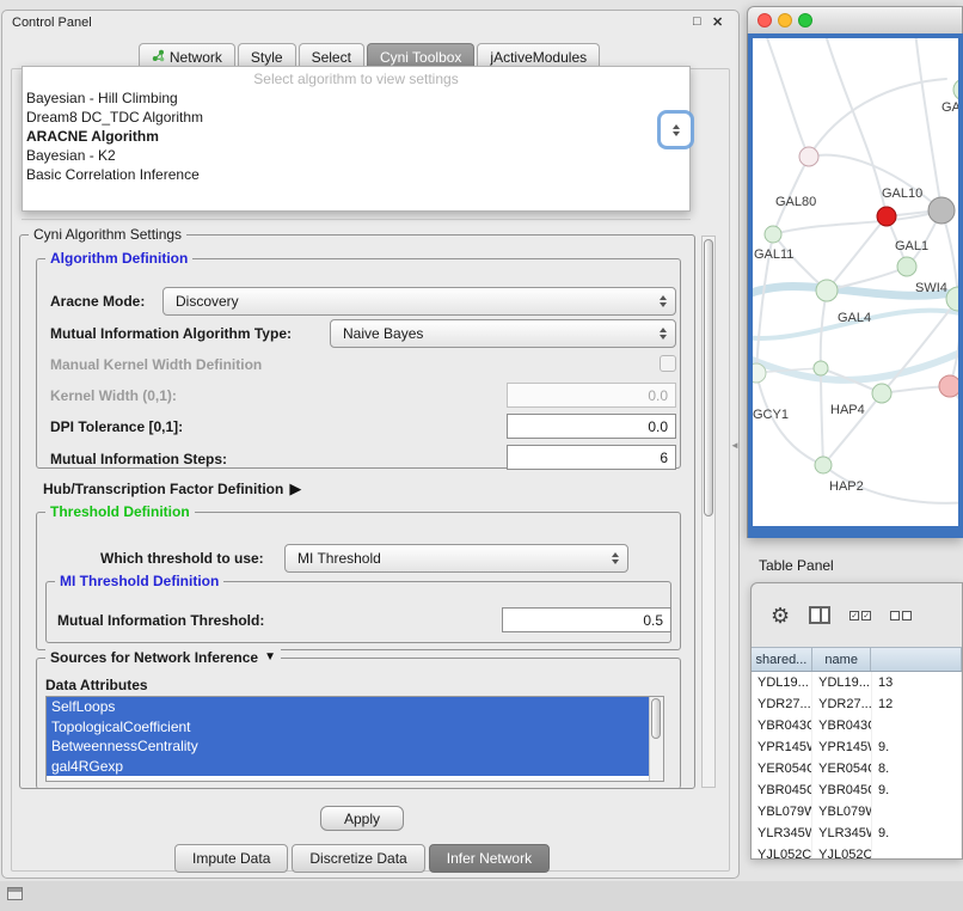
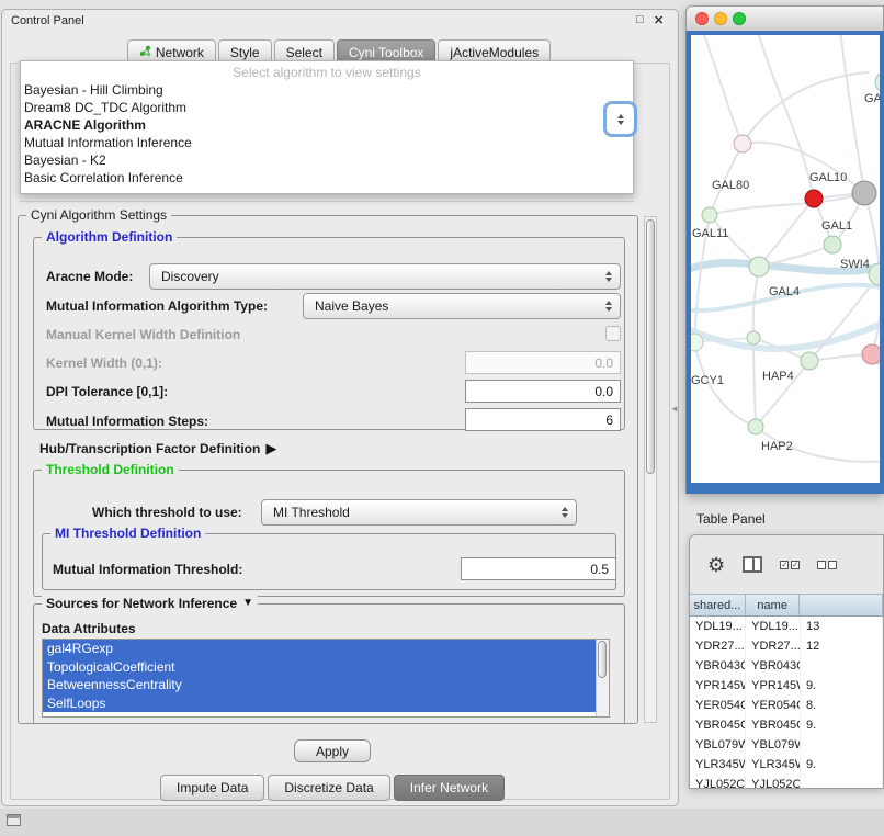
  Control Panel
  □
  ✕
  Network
  Style
  Select
  Cyni Toolbox
  jActiveModules
  Select algorithm to view settings
  Bayesian - Hill Climbing
  Dream8 DC_TDC Algorithm
  ARACNE Algorithm
+ Mutual Information Inference
  Bayesian - K2
  Basic Correlation Inference
  Cyni Algorithm Settings
  Algorithm Definition
  Aracne Mode:
  Discovery
  Mutual Information Algorithm Type:
  Naive Bayes
  Manual Kernel Width Definition
  Kernel Width (0,1):
  0.0
  DPI Tolerance [0,1]:
  0.0
  Mutual Information Steps:
  6
  Hub/Transcription Factor Definition
  ▶
  Threshold Definition
  Which threshold to use:
  MI Threshold
  MI Threshold Definition
  Mutual Information Threshold:
  0.5
  Sources for Network Inference
  ▼
  Data Attributes
- SelfLoops
+ gal4RGexp
  TopologicalCoefficient
  BetweennessCentrality
- gal4RGexp
+ SelfLoops
  Apply
  Impute Data
  Discretize Data
  Infer Network
  ◄
  GAL80
  GAL10
  GAL11
  GAL1
  SWI4
  GAL4
  GCY1
  HAP4
  HAP2
  Table Panel
  ⚙
  shared...
  name
  YDL19...
  YDL19...
  13
  YDR27...
  YDR27...
  12
  YBR043C
  YBR043
  YPR145
  YPR145
  9.
  YER054C
  YER054
  8.
  YBR045C
  YBR045
  9.
  YBL079W
  YBL079W
  YLR345W
  YLR345
  9.
  YJL052C
  YJL052C
